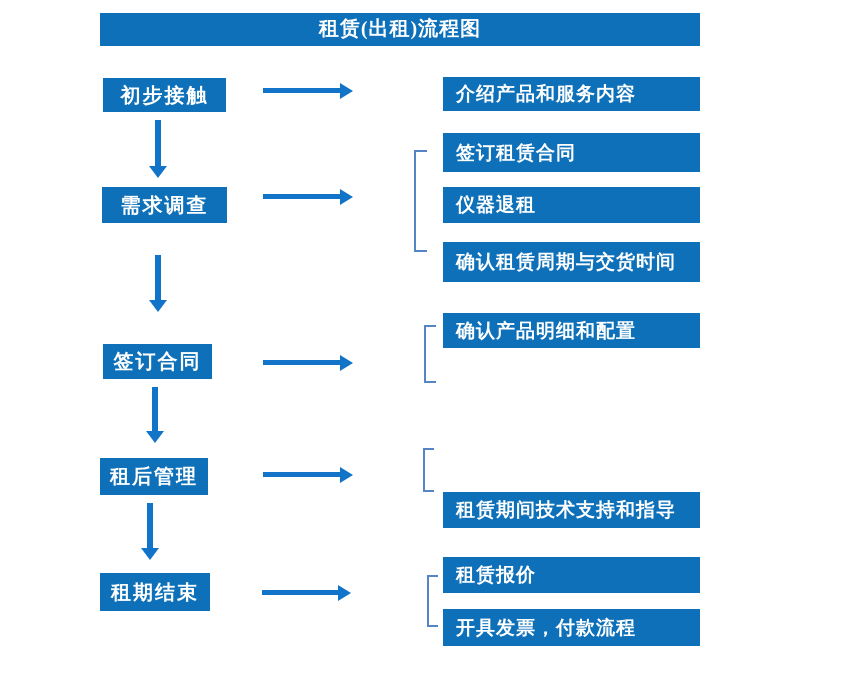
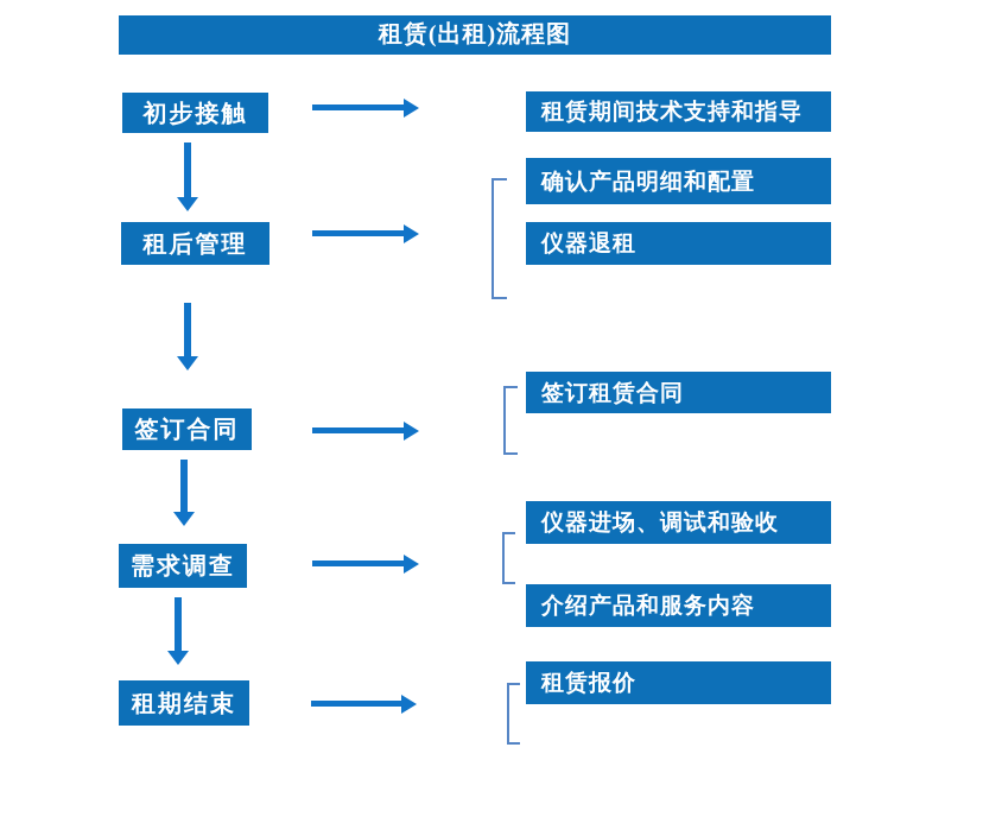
  租赁(出租)流程图
  初步接触
- 需求调查
+ 租后管理
  签订合同
- 租后管理
+ 需求调查
  租期结束
- 介绍产品和服务内容
+ 租赁期间技术支持和指导
- 签订租赁合同
+ 确认产品明细和配置
  仪器退租
- 确认租赁周期与交货时间
- 确认产品明细和配置
+ 签订租赁合同
+ 仪器进场、调试和验收
- 租赁期间技术支持和指导
+ 介绍产品和服务内容
  租赁报价
- 开具发票，付款流程
